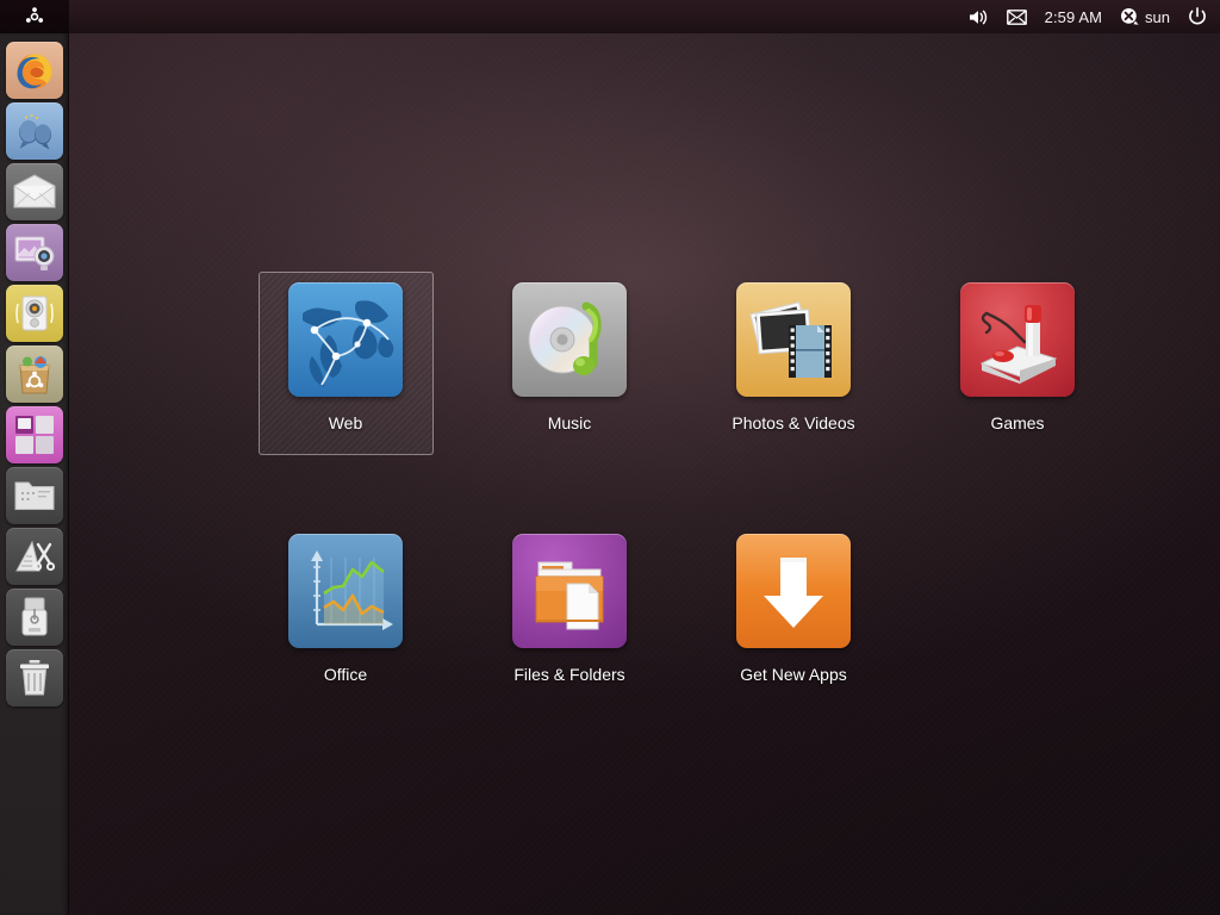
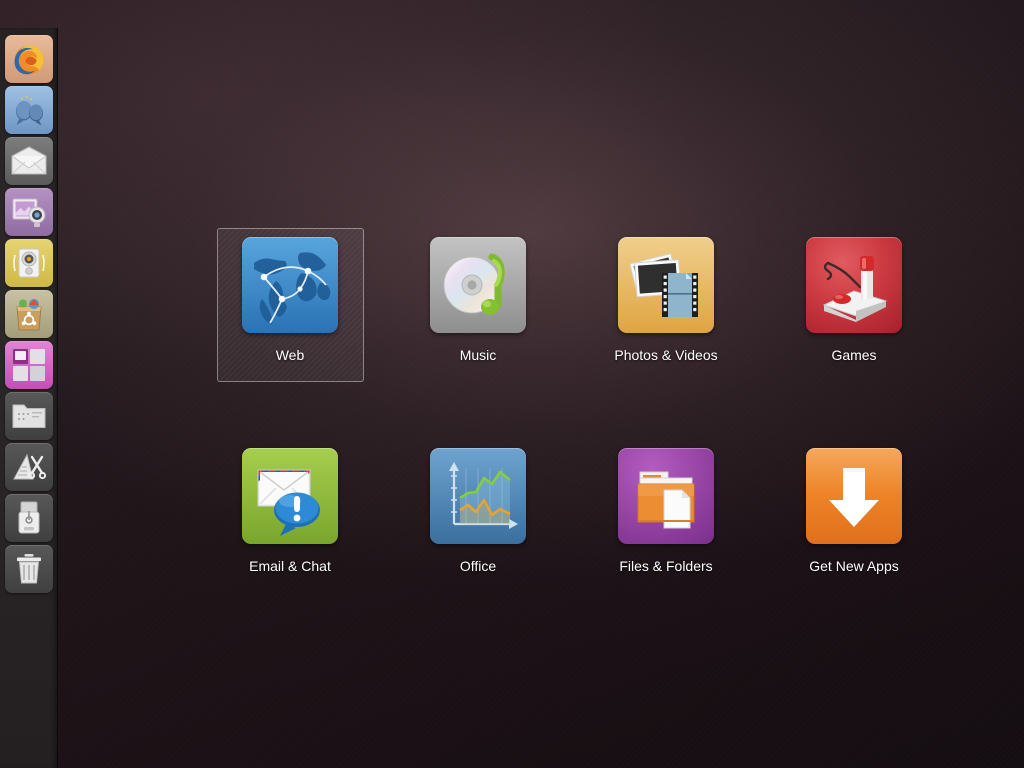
- 2:59 AM
- sun
  Web
  Music
  Photos & Videos
  Games
+ Email & Chat
  Office
  Files & Folders
  Get New Apps
